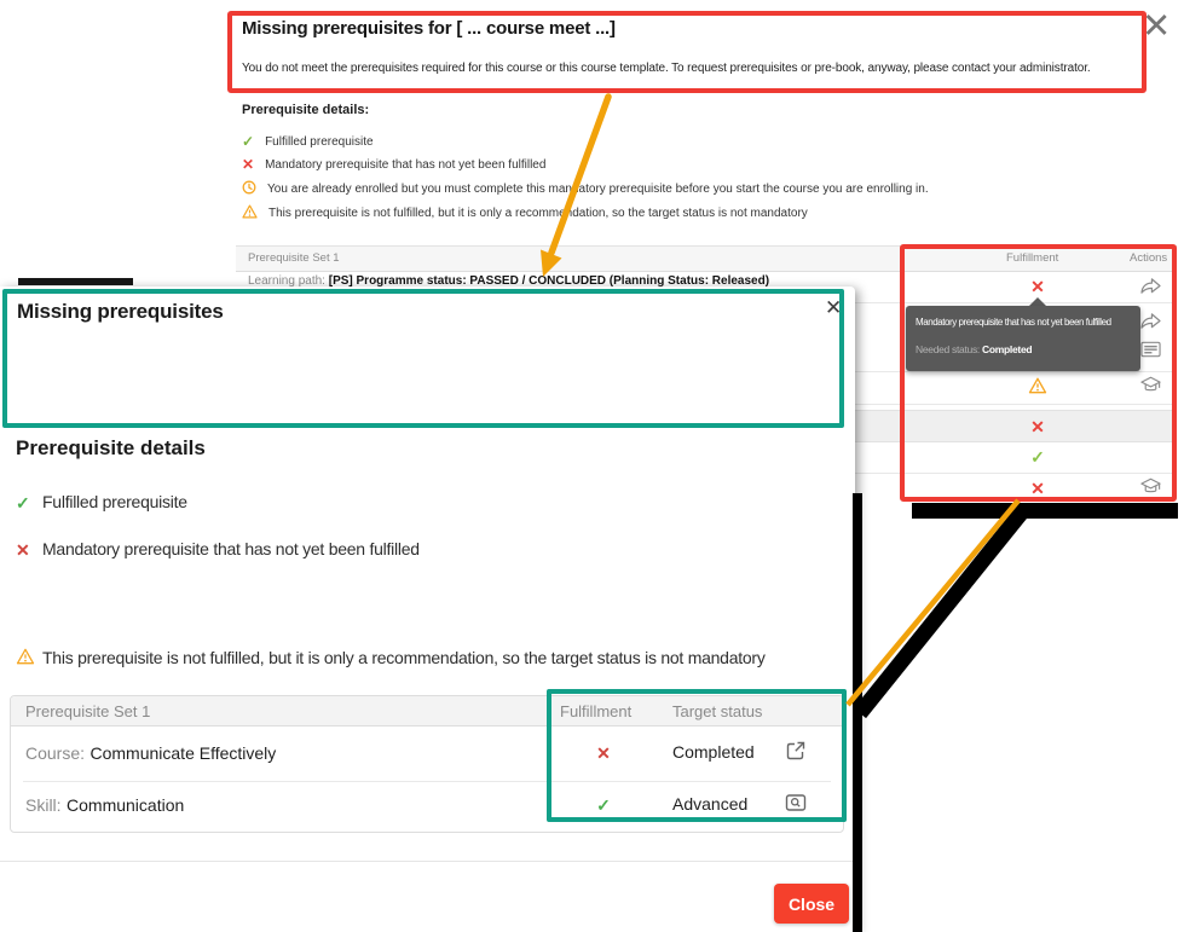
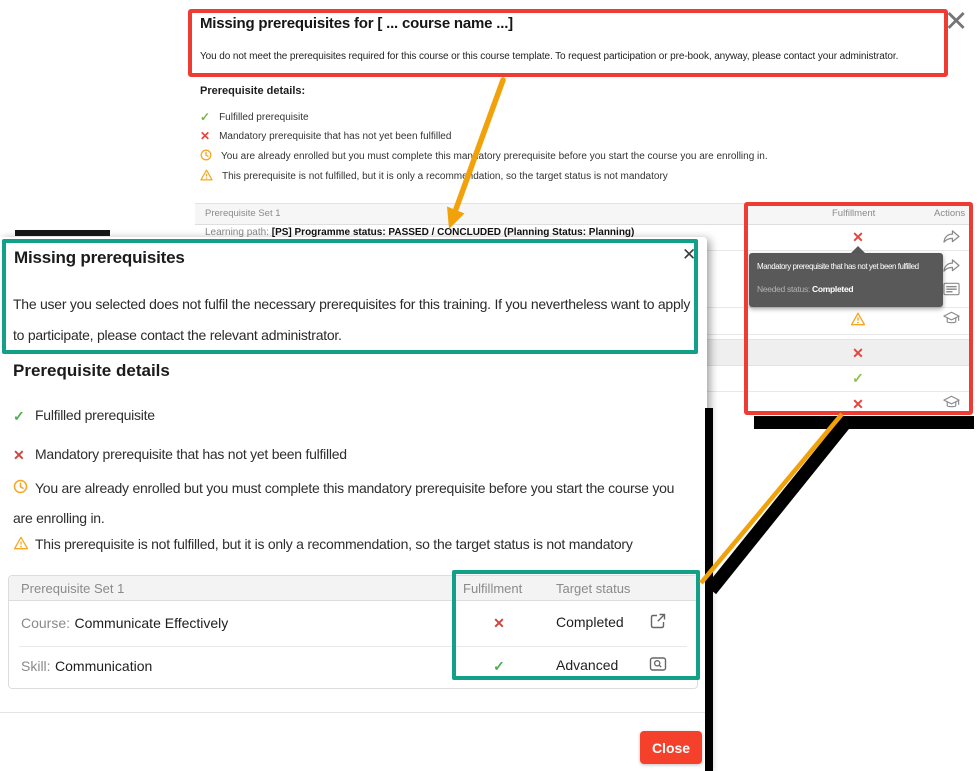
- Missing prerequisites for [ ... course meet ...]
+ Missing prerequisites for [ ... course name ...]
- You do not meet the prerequisites required for this course or this course template. To request prerequisites or pre-book, anyway, please contact your administrator.
+ You do not meet the prerequisites required for this course or this course template. To request participation or pre-book, anyway, please contact your administrator.
  ✕
  Prerequisite details:
  ✓
  Fulfilled prerequisite
  ✕
  Mandatory prerequisite that has not yet been fulfilled
  You are already enrolled but you must complete this manatory prerequisite before you start the course you are enrolling in.
  This prerequisite is not fulfilled, but it is only a recommedation, so the target status is not mandatory
  Prerequisite Set 1
  Fulfillment
  Actions
- Learning path: [PS] Programme status: PASSED / CONCLUDED (Planning Status: Released)
+ Learning path: [PS] Programme status: PASSED / CONCLUDED (Planning Status: Planning)
  ✕
  ✕
  ✓
  ✕
  Mandatory prerequisite that has not yet been fulfilled
  Needed status: Completed
  Missing prerequisites
  ✕
+ The user you selected does not fulfil the necessary prerequisites for this training. If you nevertheless want to apply to participate, please contact the relevant administrator.
  Prerequisite details
  ✓ Fulfilled prerequisite
  ✕ Mandatory prerequisite that has not yet been fulfilled
+ You are already enrolled but you must complete this mandatory prerequisite before you start the course you are enrolling in.
  This prerequisite is not fulfilled, but it is only a recommendation, so the target status is not mandatory
  Prerequisite Set 1
  Fulfillment
  Target status
  Course: Communicate Effectively
  ✕
  Completed
  Skill: Communication
  ✓
  Advanced
  Close
